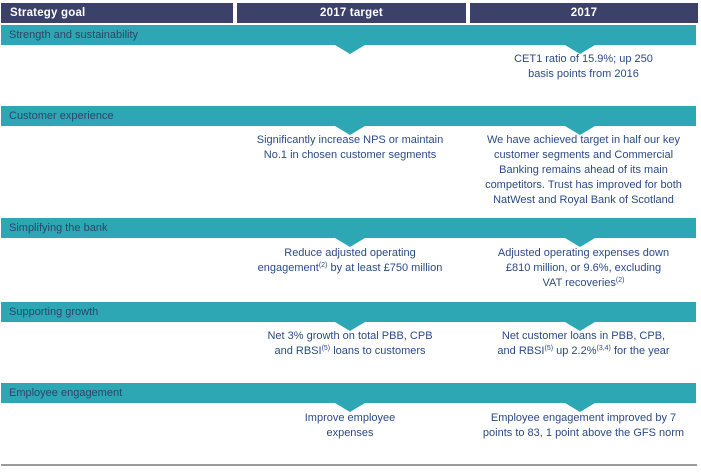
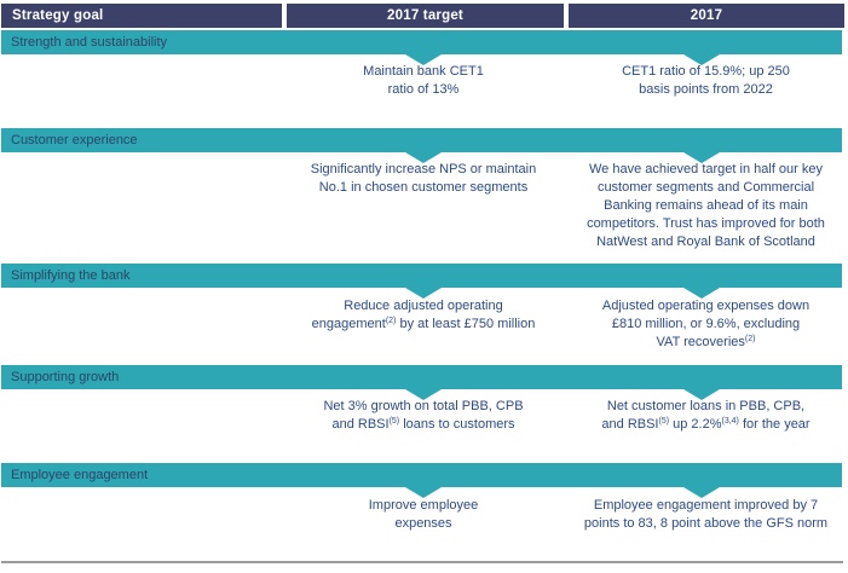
  Strategy goal
  2017 target
  2017
  Strength and sustainability
+ Maintain bank CET1
+ ratio of 13%
  CET1 ratio of 15.9%; up 250
- basis points from 2016
+ basis points from 2022
  Customer experience
  Significantly increase NPS or maintain
  No.1 in chosen customer segments
  We have achieved target in half our key
  customer segments and Commercial
  Banking remains ahead of its main
  competitors. Trust has improved for both
  NatWest and Royal Bank of Scotland
  Simplifying the bank
  Reduce adjusted operating
  engagement by at least £750 million
  Adjusted operating expenses down
  £810 million, or 9.6%, excluding
  VAT recoveries
  Supporting growth
  Net 3% growth on total PBB, CPB
  and RBSI loans to customers
  Net customer loans in PBB, CPB,
  and RBSI up 2.2% for the year
  Employee engagement
  Improve employee
  expenses
  Employee engagement improved by 7
- points to 83, 1 point above the GFS norm
+ points to 83, 8 point above the GFS norm
